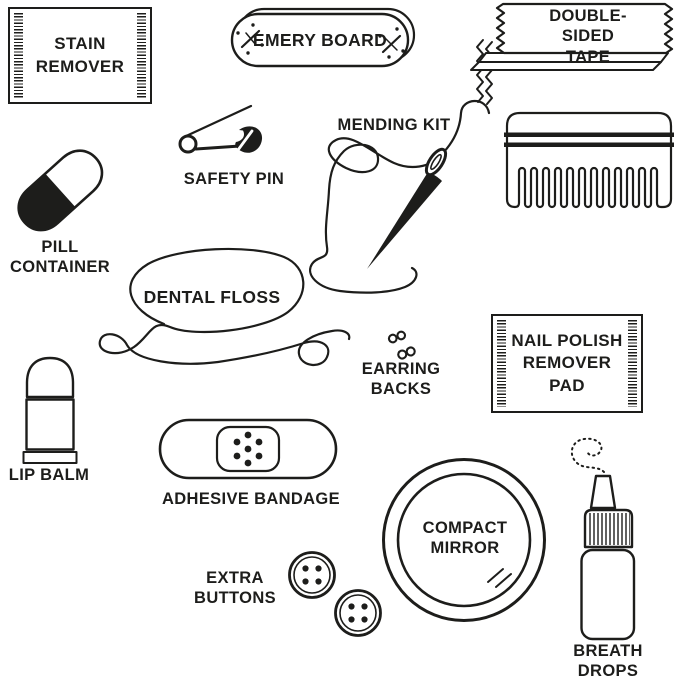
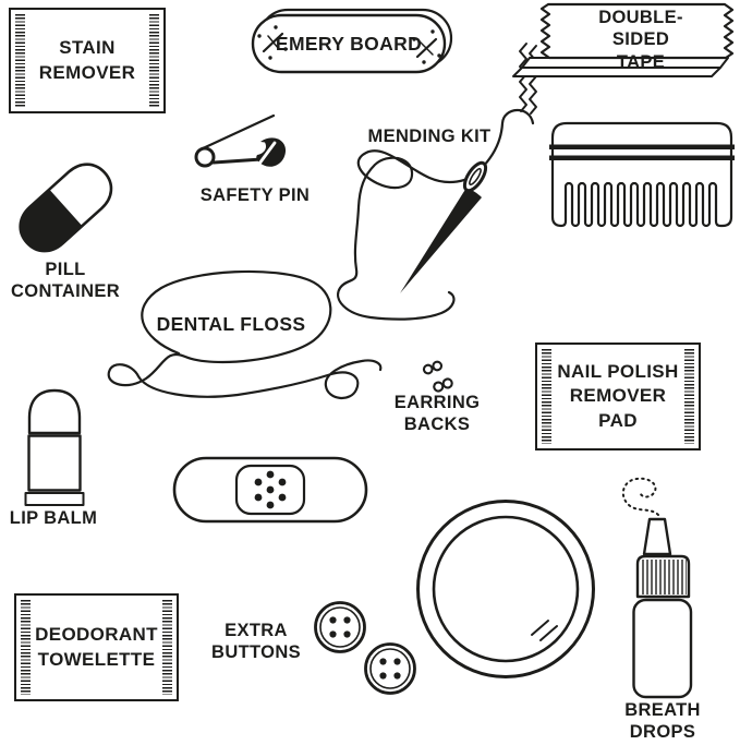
  STAIN
  REMOVER
  NAIL POLISH
  REMOVER
  PAD
+ DEODORANT
+ TOWELETTE
  EMERY BOARD
  DOUBLE-
  SIDED TAPE
  SAFETY PIN
  MENDING KIT
  PILL
  CONTAINER
  DENTAL FLOSS
  EARRING
  BACKS
  LIP BALM
- ADHESIVE BANDAGE
- COMPACT
- MIRROR
  BREATH
  DROPS
  EXTRA
  BUTTONS
